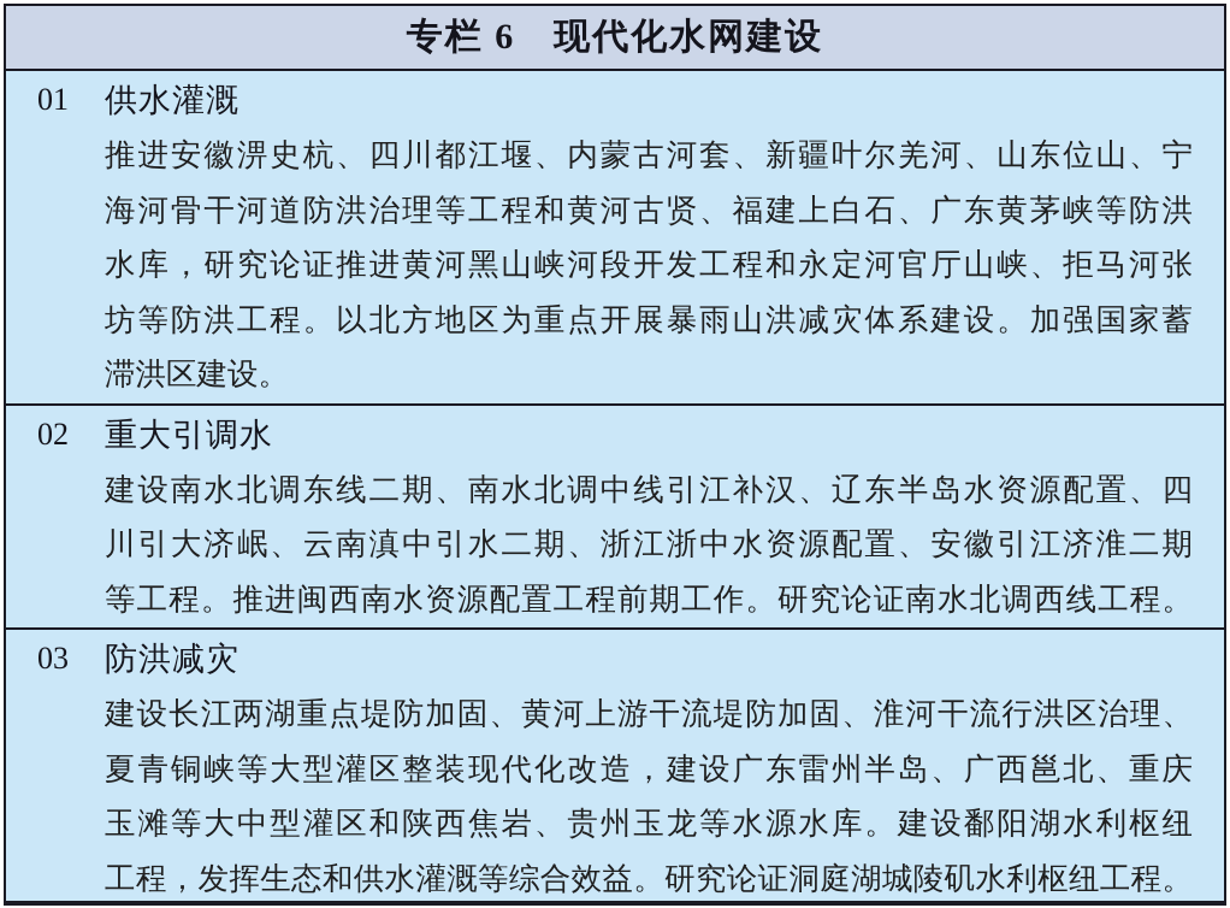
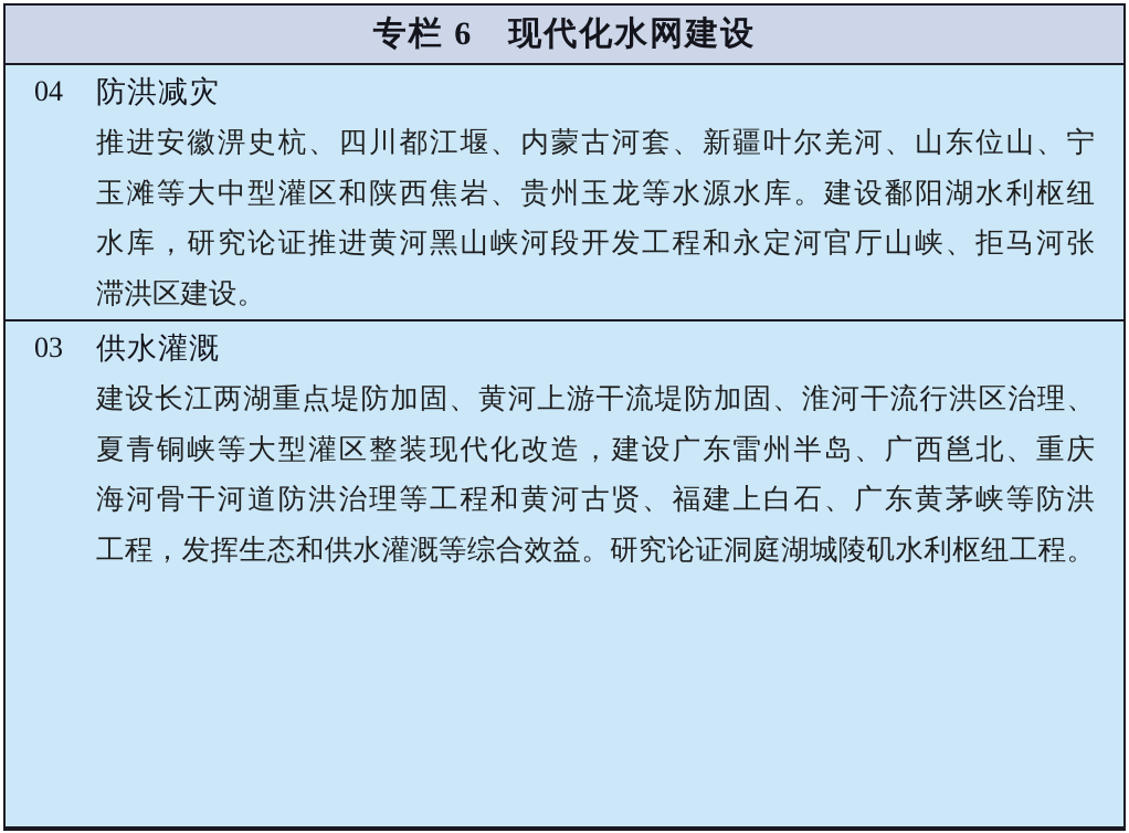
  专栏 6 现代化水网建设
- 01
+ 04
- 供水灌溉
+ 防洪减灾
  推进安徽淠史杭、四川都江堰、内蒙古河套、新疆叶尔羌河、山东位山、宁
- 海河骨干河道防洪治理等工程和黄河古贤、福建上白石、广东黄茅峡等防洪
+ 玉滩等大中型灌区和陕西焦岩、贵州玉龙等水源水库。建设鄱阳湖水利枢纽
  水库，研究论证推进黄河黑山峡河段开发工程和永定河官厅山峡、拒马河张
- 坊等防洪工程。以北方地区为重点开展暴雨山洪减灾体系建设。加强国家蓄
  滞洪区建设。
- 02
- 重大引调水
- 建设南水北调东线二期、南水北调中线引江补汉、辽东半岛水资源配置、四
- 川引大济岷、云南滇中引水二期、浙江浙中水资源配置、安徽引江济淮二期
- 等工程。推进闽西南水资源配置工程前期工作。研究论证南水北调西线工程。
  03
- 防洪减灾
+ 供水灌溉
  建设长江两湖重点堤防加固、黄河上游干流堤防加固、淮河干流行洪区治理、
  夏青铜峡等大型灌区整装现代化改造，建设广东雷州半岛、广西邕北、重庆
- 玉滩等大中型灌区和陕西焦岩、贵州玉龙等水源水库。建设鄱阳湖水利枢纽
+ 海河骨干河道防洪治理等工程和黄河古贤、福建上白石、广东黄茅峡等防洪
  工程，发挥生态和供水灌溉等综合效益。研究论证洞庭湖城陵矶水利枢纽工程。
